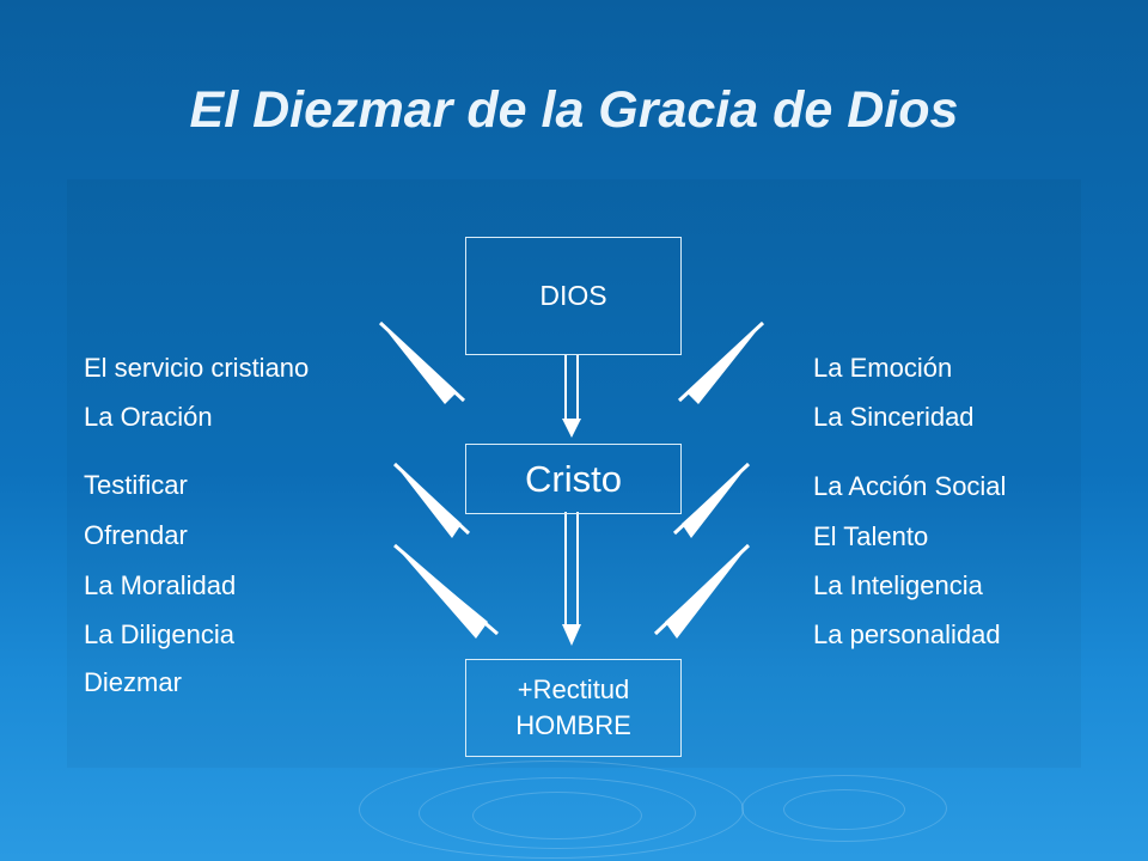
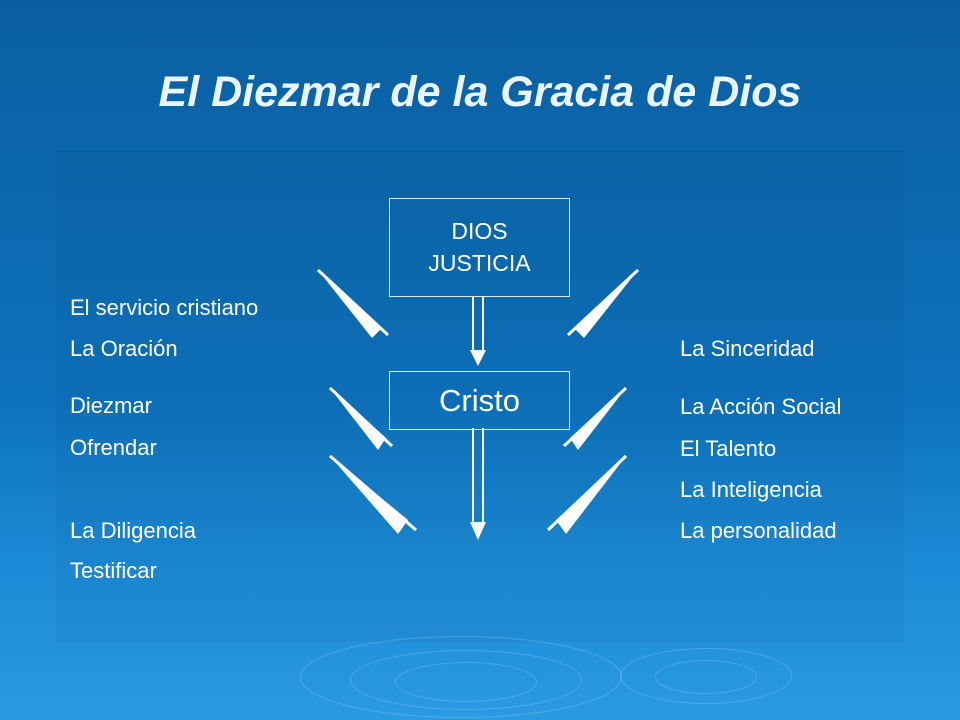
  El Diezmar de la Gracia de Dios
  DIOS
+ JUSTICIA
  Cristo
- +Rectitud
- HOMBRE
  El servicio cristiano
  La Oración
- Testificar
+ Diezmar
  Ofrendar
- La Moralidad
  La Diligencia
- Diezmar
+ Testificar
- La Emoción
  La Sinceridad
  La Acción Social
  El Talento
  La Inteligencia
  La personalidad
